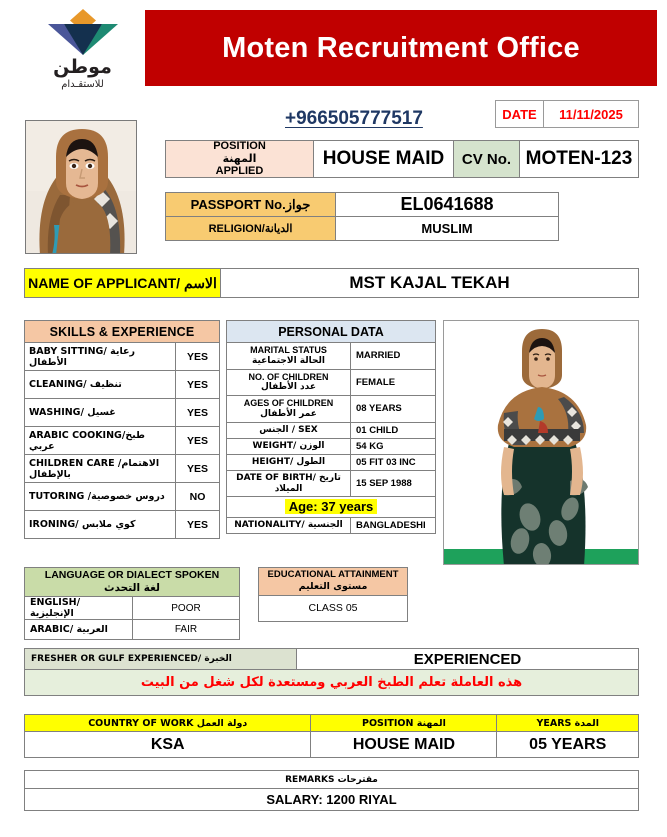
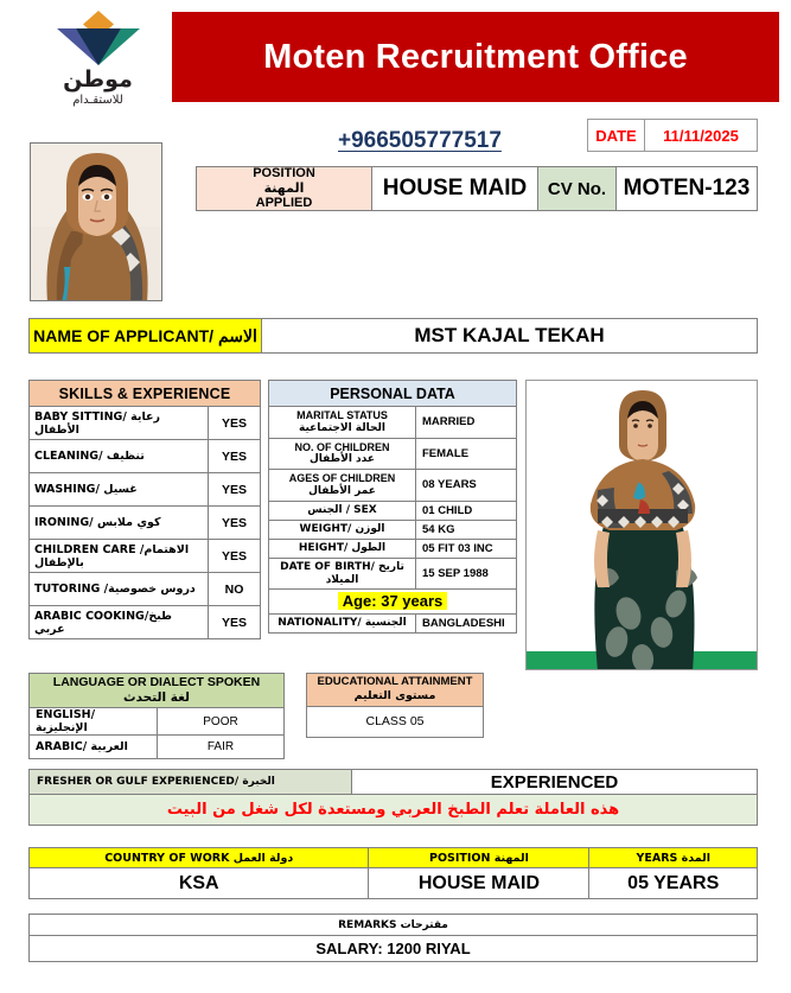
  موطن
  للاستقـدام
  Moten Recruitment Office
  +966505777517
  DATE
  11/11/2025
  POSITION
  المهنة
  APPLIED
  HOUSE MAID
  CV No.
  MOTEN-123
- PASSPORT No.جواز	EL0641688
- RELIGION/الديانة	MUSLIM
  NAME OF APPLICANT/ الاسم
  MST KAJAL TEKAH
  SKILLS & EXPERIENCE
  BABY SITTING/ رعاية الأطفال	YES
  CLEANING/ تنظيف	YES
  WASHING/ غسيل	YES
- ARABIC COOKING/طبخ عربي	YES
+ IRONING/ كوي ملابس	YES
  CHILDREN CARE /الاهتمام بالإطفال	YES
  TUTORING /دروس خصوصية	NO
- IRONING/ كوي ملابس	YES
+ ARABIC COOKING/طبخ عربي	YES
  PERSONAL DATA
  MARITAL STATUS الحالة الاجتماعية	MARRIED
  NO. OF CHILDREN عدد الأطفال	FEMALE
  AGES OF CHILDREN عمر الأطفال	08 YEARS
  الجنس / SEX	01 CHILD
  WEIGHT/ الوزن	54 KG
  HEIGHT/ الطول	05 FIT 03 INC
  DATE OF BIRTH/ تاريخ الميلاد	15 SEP 1988
  Age: 37 years
  NATIONALITY/ الجنسية	BANGLADESHI
  LANGUAGE OR DIALECT SPOKEN لغة التحدث
  ENGLISH/ الإنجليزية	POOR
  ARABIC/ العربية	FAIR
  EDUCATIONAL ATTAINMENT مستوى التعليم
  CLASS 05
  FRESHER OR GULF EXPERIENCED/ الخبرة
  EXPERIENCED
  هذه العاملة تعلم الطبخ العربي ومستعدة لكل شغل من البيت
  COUNTRY OF WORK دولة العمل	POSITION المهنة	YEARS المدة
  KSA	HOUSE MAID	05 YEARS
  REMARKS مقترحات
  SALARY: 1200 RIYAL
